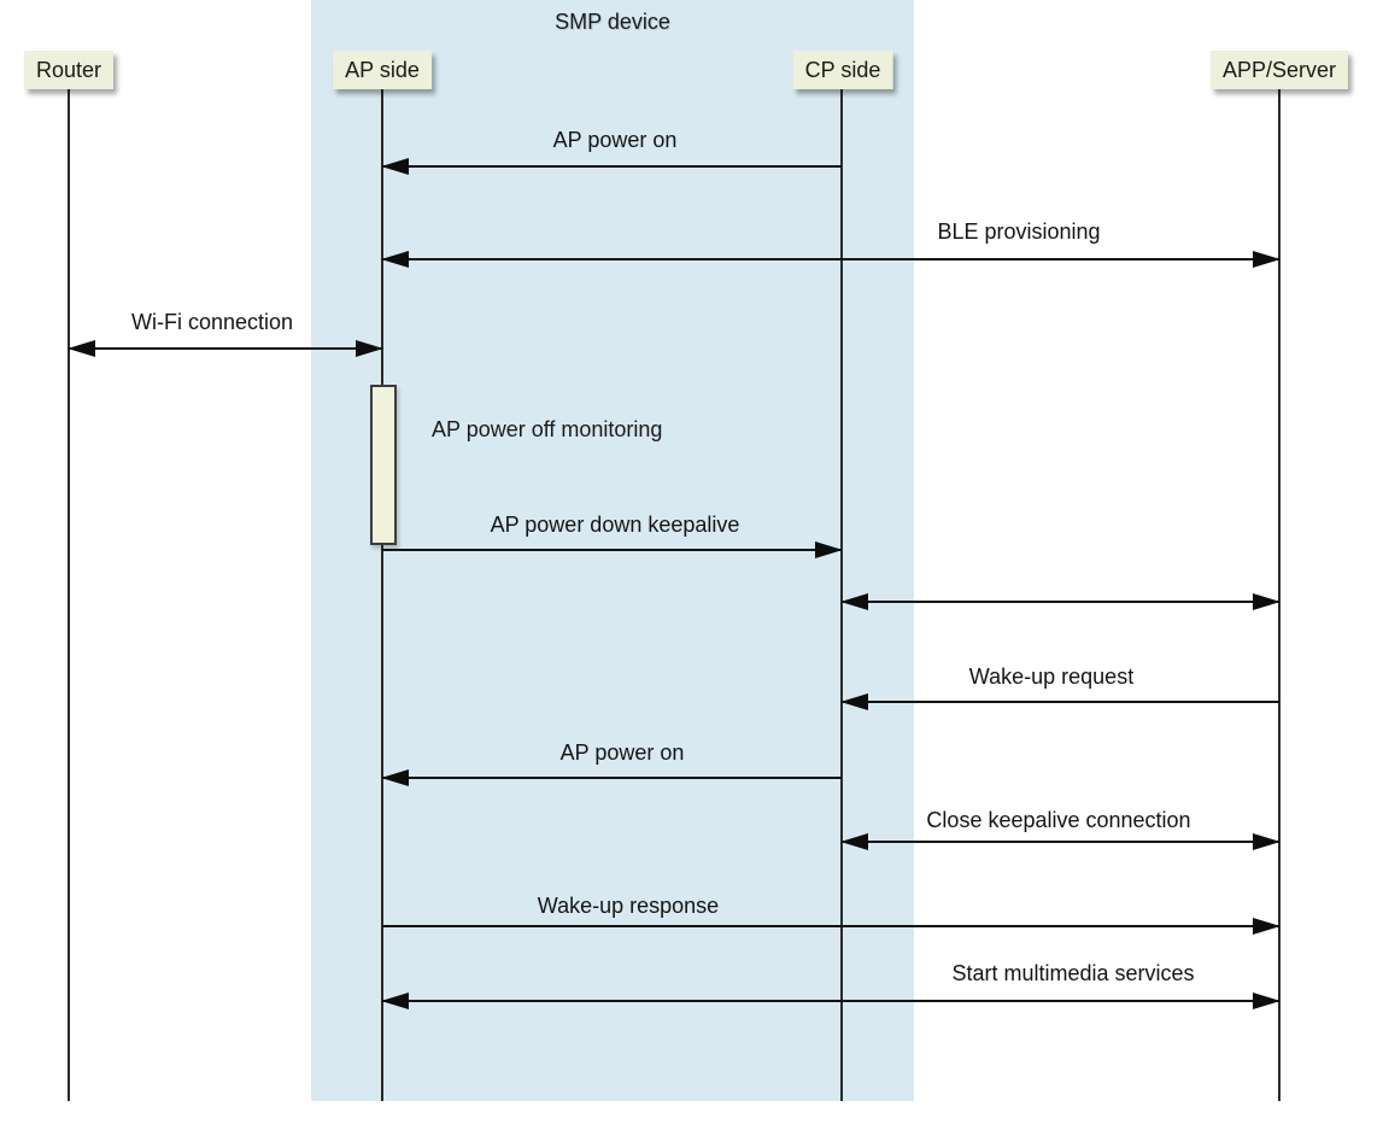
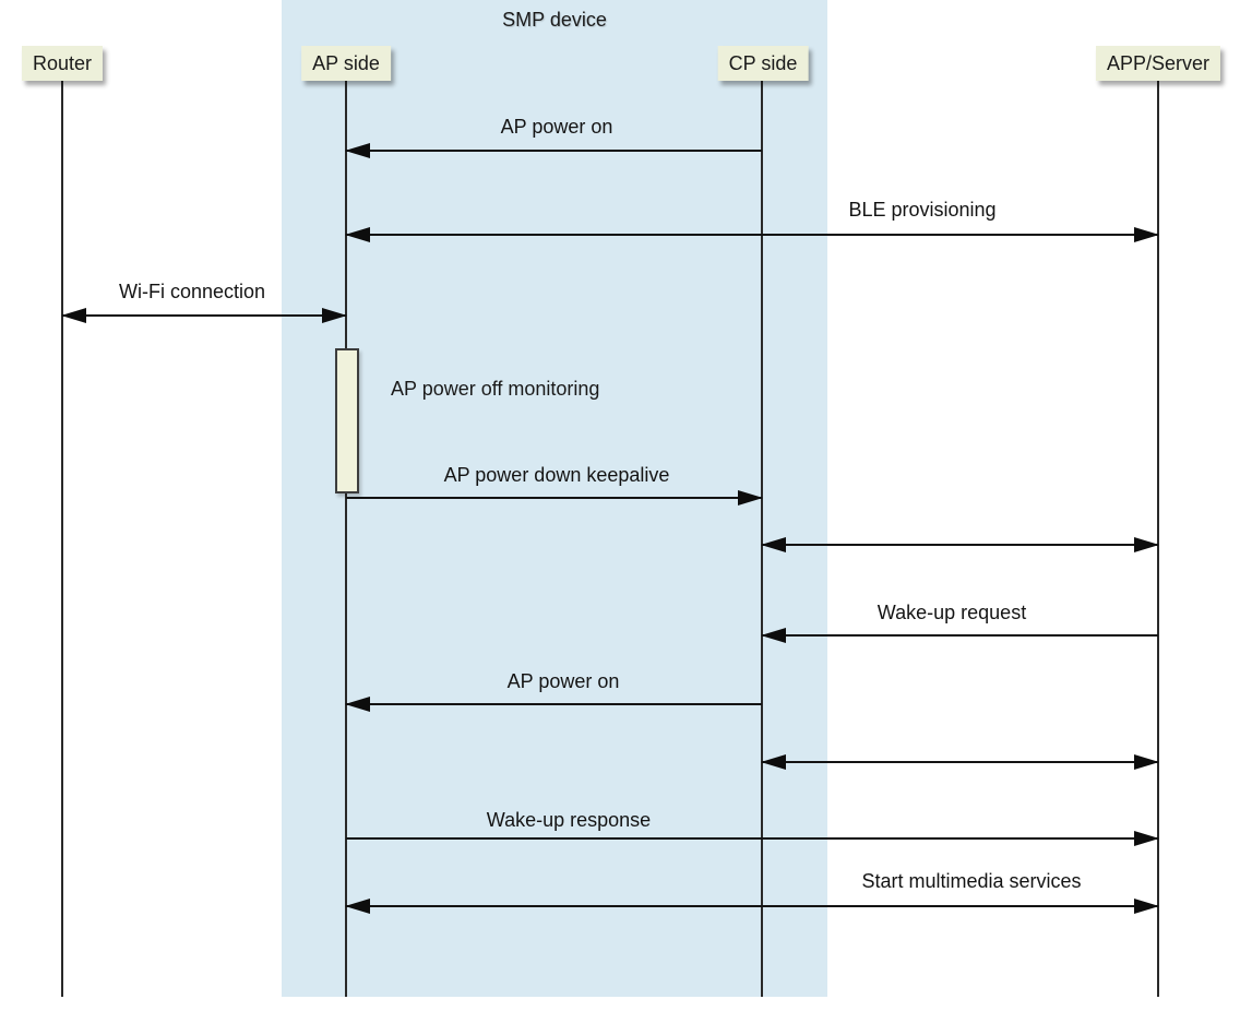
  SMP device
  Router
  AP side
  CP side
  APP/Server
  AP power off monitoring
  AP power on
  BLE provisioning
  Wi-Fi connection
  AP power down keepalive
  Wake-up request
  AP power on
- Close keepalive connection
  Wake-up response
  Start multimedia services
